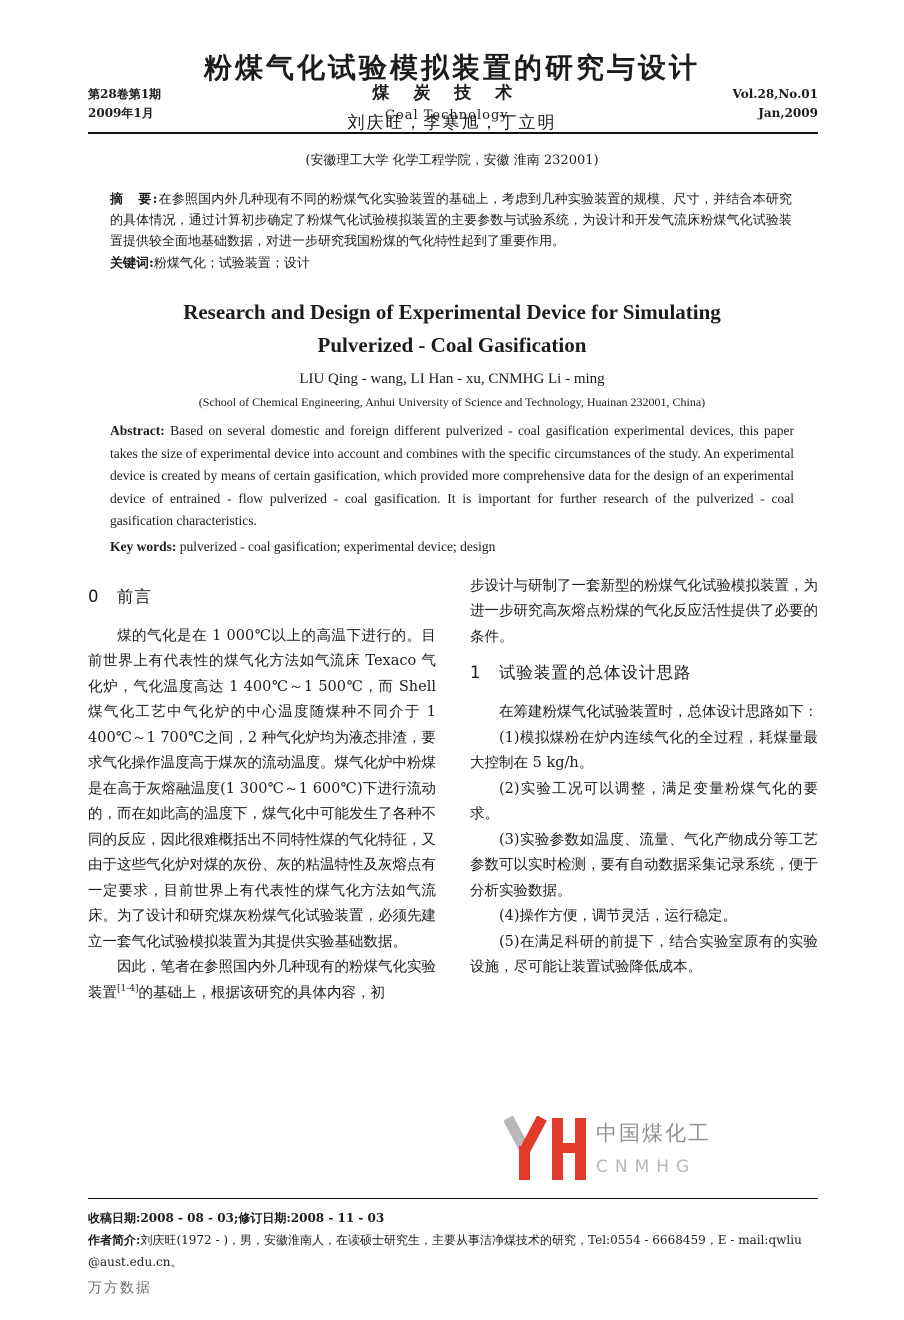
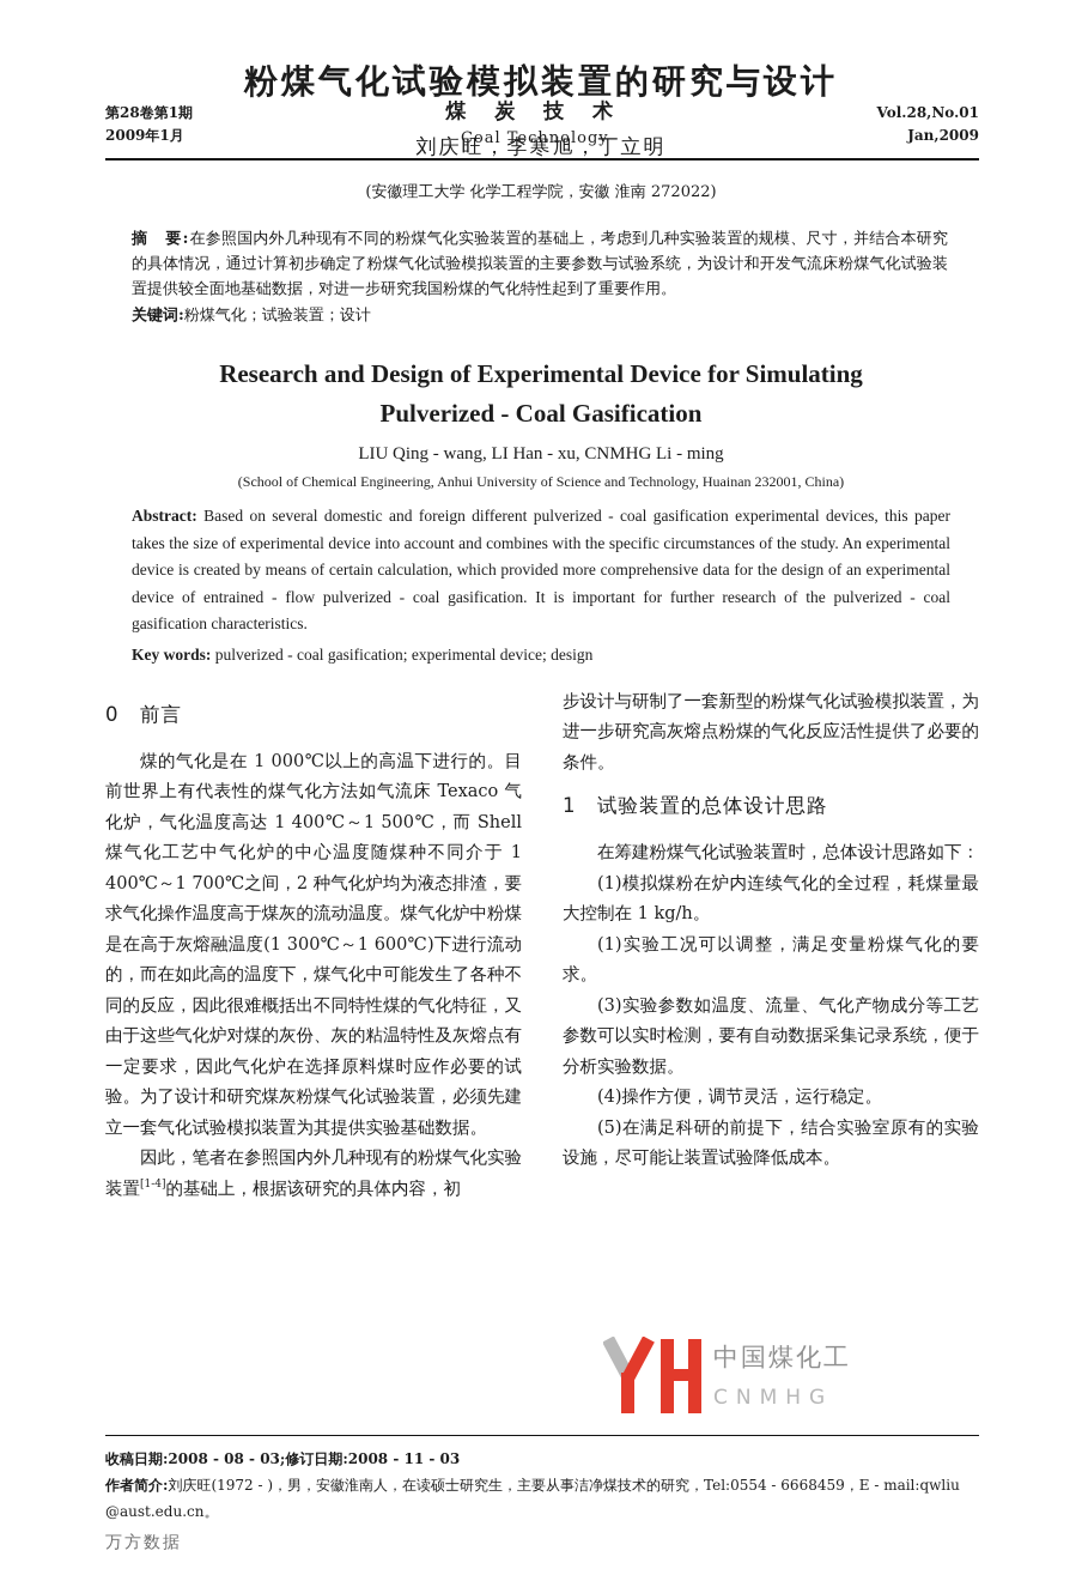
  第28卷第1期
  2009年1月
  煤 炭 技 术
  Coal Technology
  Vol.28,No.01
  Jan,2009
  粉煤气化试验模拟装置的研究与设计
  刘庆旺，李寒旭，丁立明
- (安徽理工大学 化学工程学院，安徽 淮南 232001)
+ (安徽理工大学 化学工程学院，安徽 淮南 272022)
  摘 要:在参照国内外几种现有不同的粉煤气化实验装置的基础上，考虑到几种实验装置的规模、尺寸，并结合本研究的具体情况，通过计算初步确定了粉煤气化试验模拟装置的主要参数与试验系统，为设计和开发气流床粉煤气化试验装置提供较全面地基础数据，对进一步研究我国粉煤的气化特性起到了重要作用。
  关键词:粉煤气化；试验装置；设计
  Research and Design of Experimental Device for Simulating
  Pulverized - Coal Gasification
  LIU Qing - wang, LI Han - xu, CNMHG Li - ming
  (School of Chemical Engineering, Anhui University of Science and Technology, Huainan 232001, China)
- Abstract: Based on several domestic and foreign different pulverized - coal gasification experimental devices, this paper takes the size of experimental device into account and combines with the specific circumstances of the study. An experimental device is created by means of certain gasification, which provided more comprehensive data for the design of an experimental device of entrained - flow pulverized - coal gasification. It is important for further research of the pulverized - coal gasification characteristics.
+ Abstract: Based on several domestic and foreign different pulverized - coal gasification experimental devices, this paper takes the size of experimental device into account and combines with the specific circumstances of the study. An experimental device is created by means of certain calculation, which provided more comprehensive data for the design of an experimental device of entrained - flow pulverized - coal gasification. It is important for further research of the pulverized - coal gasification characteristics.
  Key words: pulverized - coal gasification; experimental device; design
  0 前言
- 煤的气化是在 1 000℃以上的高温下进行的。目前世界上有代表性的煤气化方法如气流床 Texaco 气化炉，气化温度高达 1 400℃～1 500℃，而 Shell 煤气化工艺中气化炉的中心温度随煤种不同介于 1 400℃～1 700℃之间，2 种气化炉均为液态排渣，要求气化操作温度高于煤灰的流动温度。煤气化炉中粉煤是在高于灰熔融温度(1 300℃～1 600℃)下进行流动的，而在如此高的温度下，煤气化中可能发生了各种不同的反应，因此很难概括出不同特性煤的气化特征，又由于这些气化炉对煤的灰份、灰的粘温特性及灰熔点有一定要求，目前世界上有代表性的煤气化方法如气流床。为了设计和研究煤灰粉煤气化试验装置，必须先建立一套气化试验模拟装置为其提供实验基础数据。
+ 煤的气化是在 1 000℃以上的高温下进行的。目前世界上有代表性的煤气化方法如气流床 Texaco 气化炉，气化温度高达 1 400℃～1 500℃，而 Shell 煤气化工艺中气化炉的中心温度随煤种不同介于 1 400℃～1 700℃之间，2 种气化炉均为液态排渣，要求气化操作温度高于煤灰的流动温度。煤气化炉中粉煤是在高于灰熔融温度(1 300℃～1 600℃)下进行流动的，而在如此高的温度下，煤气化中可能发生了各种不同的反应，因此很难概括出不同特性煤的气化特征，又由于这些气化炉对煤的灰份、灰的粘温特性及灰熔点有一定要求，因此气化炉在选择原料煤时应作必要的试验。为了设计和研究煤灰粉煤气化试验装置，必须先建立一套气化试验模拟装置为其提供实验基础数据。
  因此，笔者在参照国内外几种现有的粉煤气化实验装置[1-4]的基础上，根据该研究的具体内容，初
  步设计与研制了一套新型的粉煤气化试验模拟装置，为进一步研究高灰熔点粉煤的气化反应活性提供了必要的条件。
  1 试验装置的总体设计思路
  在筹建粉煤气化试验装置时，总体设计思路如下：
- (1)模拟煤粉在炉内连续气化的全过程，耗煤量最大控制在 5 kg/h。
+ (1)模拟煤粉在炉内连续气化的全过程，耗煤量最大控制在 1 kg/h。
- (2)实验工况可以调整，满足变量粉煤气化的要求。
+ (1)实验工况可以调整，满足变量粉煤气化的要求。
  (3)实验参数如温度、流量、气化产物成分等工艺参数可以实时检测，要有自动数据采集记录系统，便于分析实验数据。
  (4)操作方便，调节灵活，运行稳定。
  (5)在满足科研的前提下，结合实验室原有的实验设施，尽可能让装置试验降低成本。
  中国煤化工
  CNMHG
  收稿日期:2008 - 08 - 03;修订日期:2008 - 11 - 03
  作者简介:刘庆旺(1972 - )，男，安徽淮南人，在读硕士研究生，主要从事洁净煤技术的研究，Tel:0554 - 6668459，E - mail:qwliu
  @aust.edu.cn。
  万方数据
